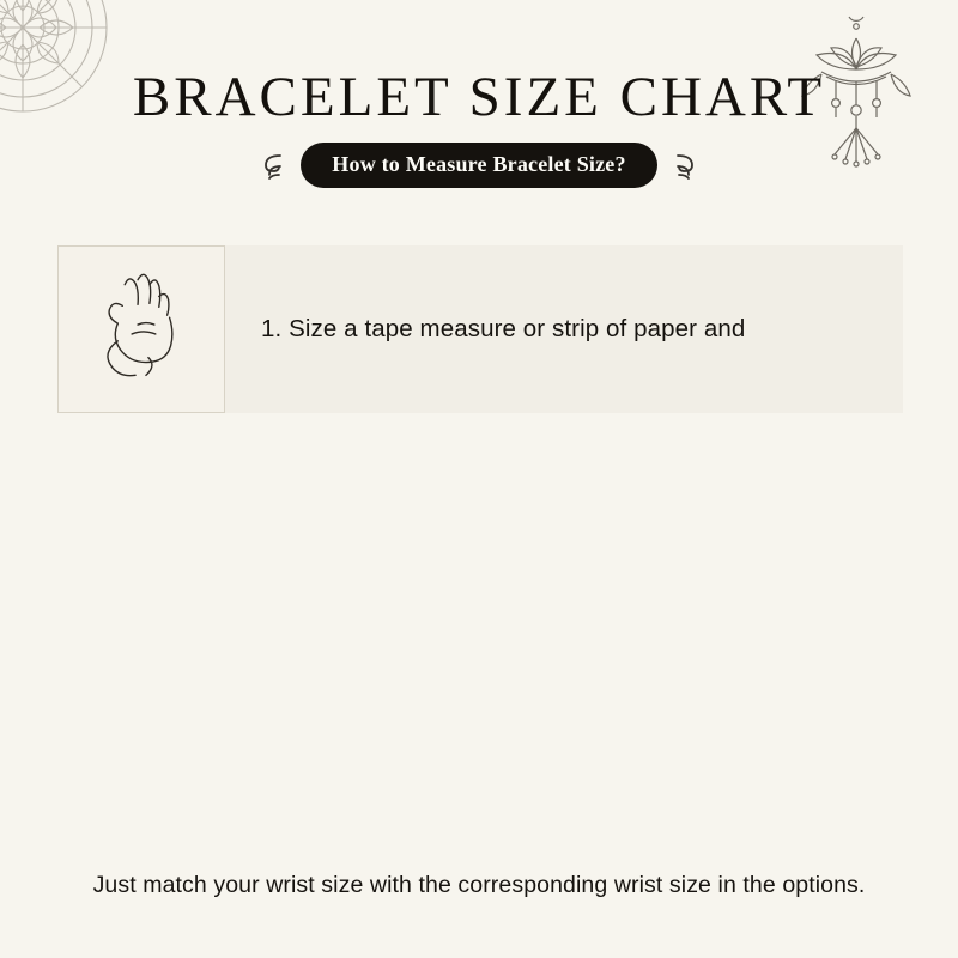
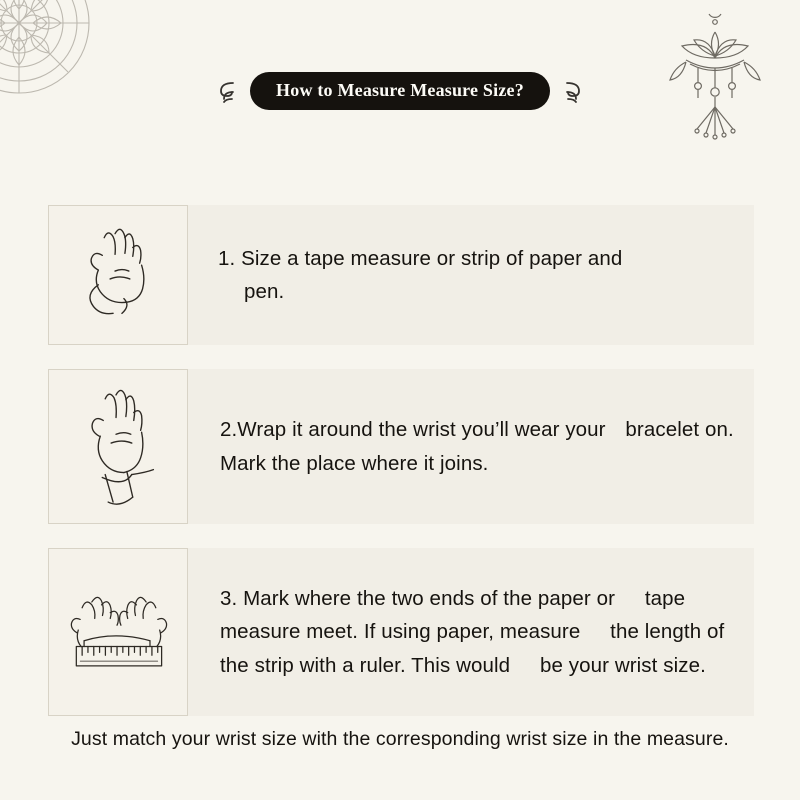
- BRACELET SIZE CHART
- How to Measure Bracelet Size?
+ How to Measure Measure Size?
  1. Size a tape measure or strip of paper and
+ pen.
+ 2.Wrap it around the wrist you’ll wear your bracelet on. Mark the place where it joins.
+ 3. Mark where the two ends of the paper or tape measure meet. If using paper, measure the length of the strip with a ruler. This would be your wrist size.
- Just match your wrist size with the corresponding wrist size in the options.
+ Just match your wrist size with the corresponding wrist size in the measure.
